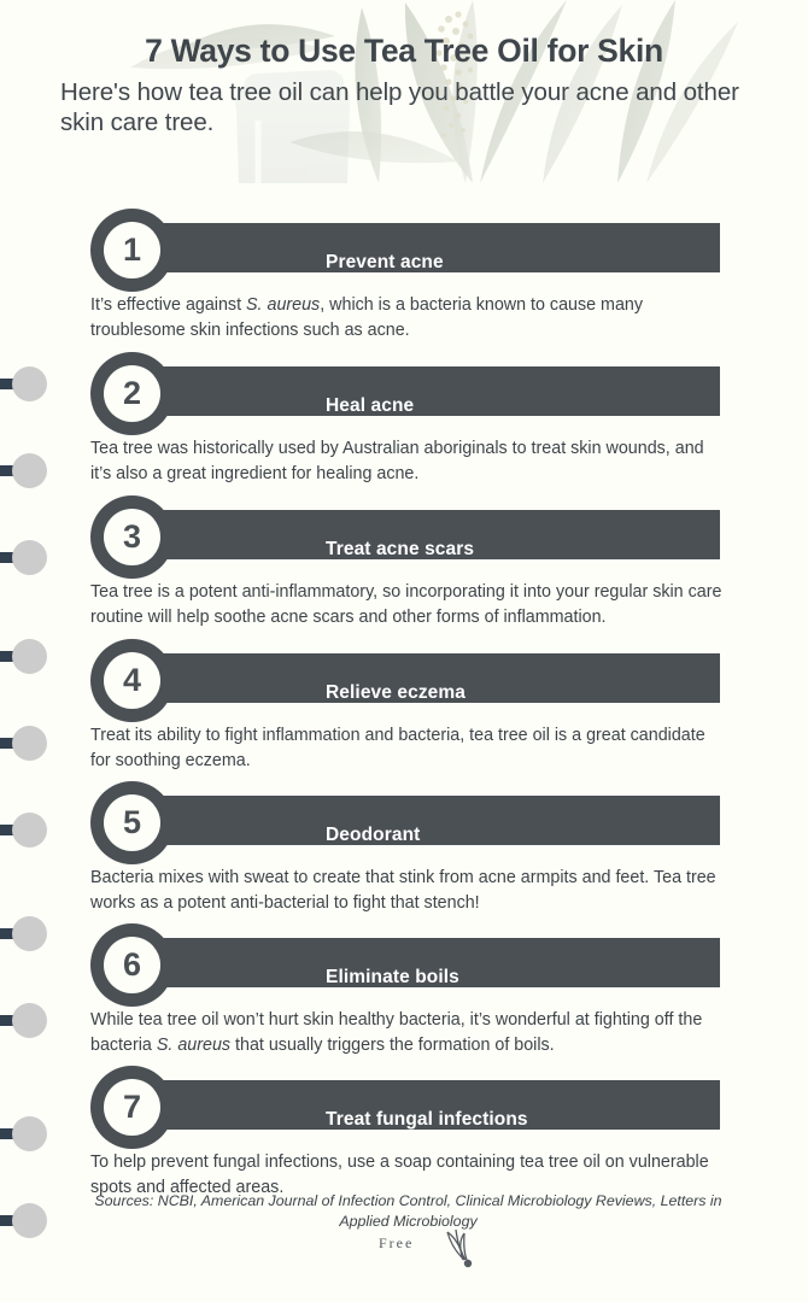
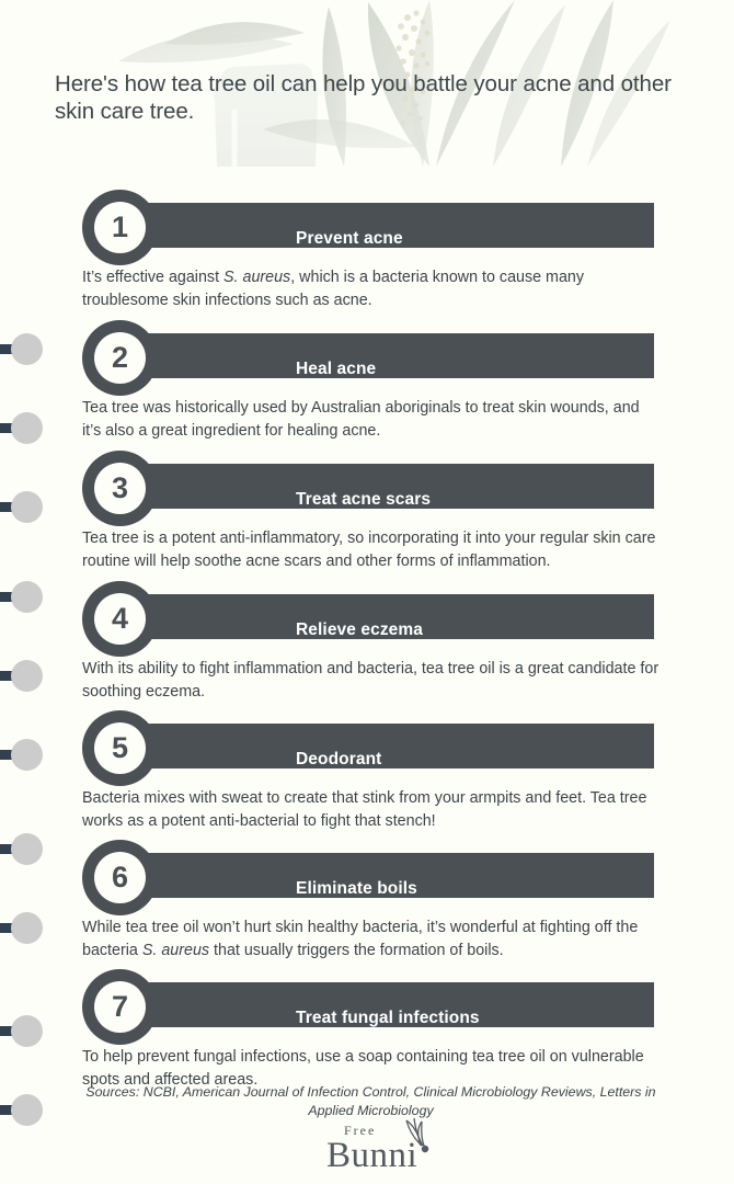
- 7 Ways to Use Tea Tree Oil for Skin
  Here's how tea tree oil can help you battle your acne and other skin care tree.
  Prevent acne
  1
  It’s effective against S. aureus, which is a bacteria known to cause many troublesome skin infections such as acne.
  Heal acne
  2
  Tea tree was historically used by Australian aboriginals to treat skin wounds, and it’s also a great ingredient for healing acne.
  Treat acne scars
  3
  Tea tree is a potent anti-inflammatory, so incorporating it into your regular skin care routine will help soothe acne scars and other forms of inflammation.
  Relieve eczema
  4
- Treat its ability to fight inflammation and bacteria, tea tree oil is a great candidate for soothing eczema.
+ With its ability to fight inflammation and bacteria, tea tree oil is a great candidate for soothing eczema.
  Deodorant
  5
- Bacteria mixes with sweat to create that stink from acne armpits and feet. Tea tree works as a potent anti-bacterial to fight that stench!
+ Bacteria mixes with sweat to create that stink from your armpits and feet. Tea tree works as a potent anti-bacterial to fight that stench!
  Eliminate boils
  6
  While tea tree oil won’t hurt skin healthy bacteria, it’s wonderful at fighting off the bacteria S. aureus that usually triggers the formation of boils.
  Treat fungal infections
  7
  To help prevent fungal infections, use a soap containing tea tree oil on vulnerable spots and affected areas.
  Sources: NCBI, American Journal of Infection Control, Clinical Microbiology Reviews, Letters in Applied Microbiology
  Free
+ Bunni
